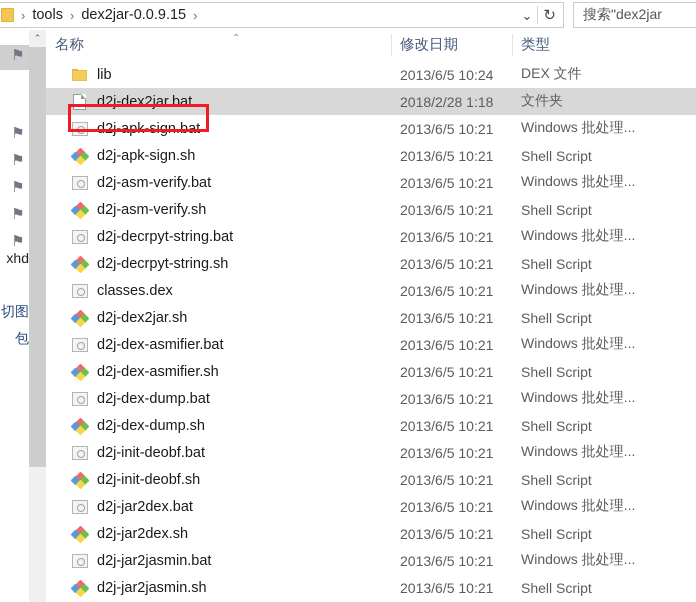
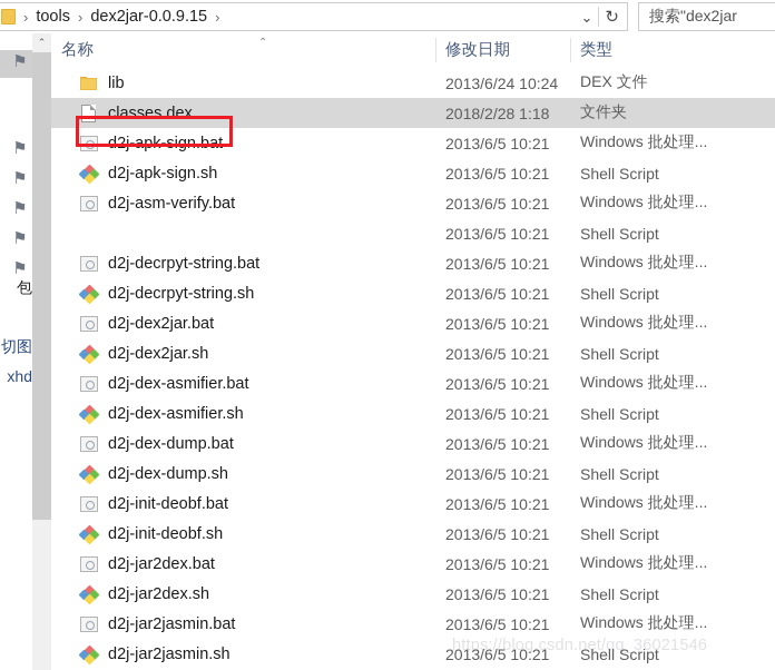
  ›
  tools
  ›
  dex2jar-0.0.9.15
  ›
  ⌄
  ↻
  搜索"dex2jar
  ⚑
  ⚑
  ⚑
  ⚑
  ⚑
  ⚑
- xhd
+ 包
  切图
- 包
+ xhd
  ⌃
  名称
  ⌃
  修改日期
  类型
  lib
- 2013/6/5 10:24
+ 2013/6/24 10:24
  DEX 文件
- d2j-dex2jar.bat
+ classes.dex
  2018/2/28 1:18
  文件夹
  d2j-apk-sign.bat
  2013/6/5 10:21
  Windows 批处理...
  d2j-apk-sign.sh
  2013/6/5 10:21
  Shell Script
  d2j-asm-verify.bat
  2013/6/5 10:21
  Windows 批处理...
- d2j-asm-verify.sh
  2013/6/5 10:21
  Shell Script
  d2j-decrpyt-string.bat
  2013/6/5 10:21
  Windows 批处理...
  d2j-decrpyt-string.sh
  2013/6/5 10:21
  Shell Script
- classes.dex
+ d2j-dex2jar.bat
  2013/6/5 10:21
  Windows 批处理...
  d2j-dex2jar.sh
  2013/6/5 10:21
  Shell Script
  d2j-dex-asmifier.bat
  2013/6/5 10:21
  Windows 批处理...
  d2j-dex-asmifier.sh
  2013/6/5 10:21
  Shell Script
  d2j-dex-dump.bat
  2013/6/5 10:21
  Windows 批处理...
  d2j-dex-dump.sh
  2013/6/5 10:21
  Shell Script
  d2j-init-deobf.bat
  2013/6/5 10:21
  Windows 批处理...
  d2j-init-deobf.sh
  2013/6/5 10:21
  Shell Script
  d2j-jar2dex.bat
  2013/6/5 10:21
  Windows 批处理...
  d2j-jar2dex.sh
  2013/6/5 10:21
  Shell Script
  d2j-jar2jasmin.bat
  2013/6/5 10:21
  Windows 批处理...
  d2j-jar2jasmin.sh
  2013/6/5 10:21
  Shell Script
+ https://blog.csdn.net/qq_36021546
